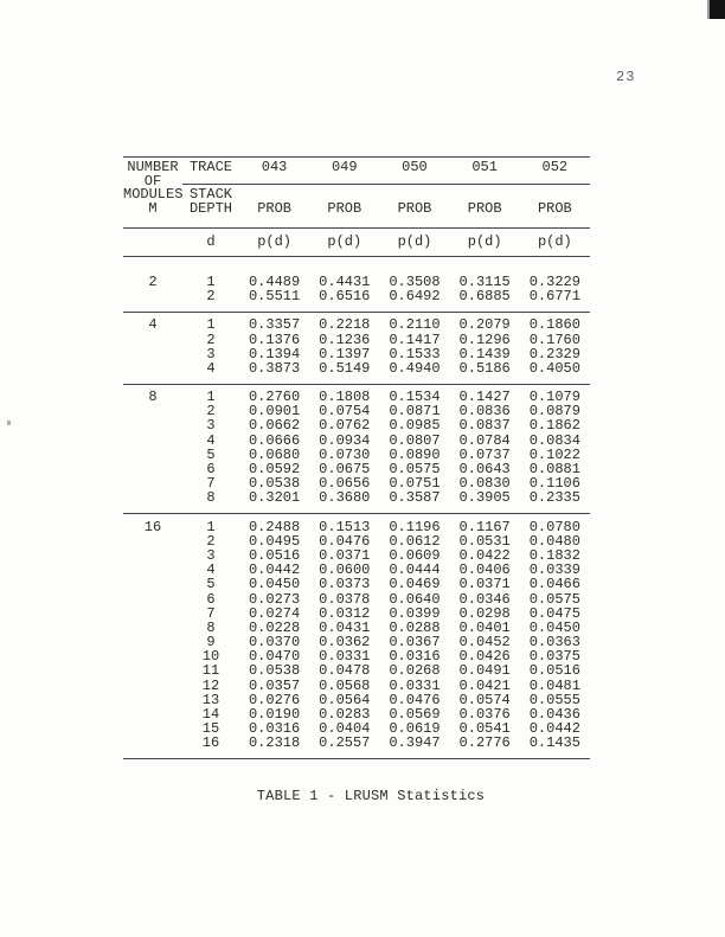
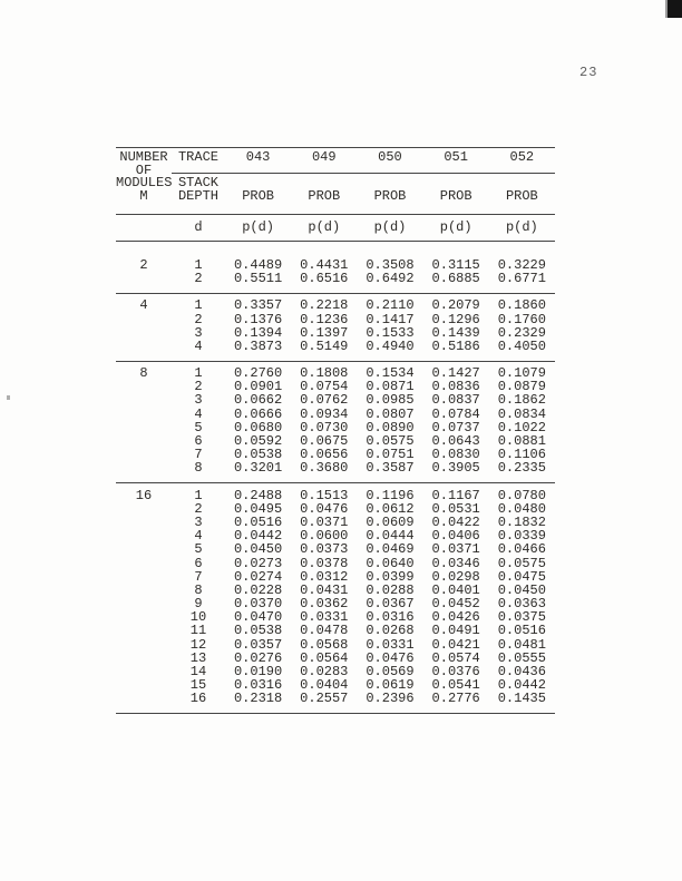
  23
  NUMBER
  TRACE
  043
  049
  050
  051
  052
  OF
  MODULES
  STACK
  M
  DEPTH
  PROB
  PROB
  PROB
  PROB
  PROB
  d
  p(d)
  p(d)
  p(d)
  p(d)
  p(d)
  2
  1
  0.4489
  0.4431
  0.3508
  0.3115
  0.3229
  2
  0.5511
  0.6516
  0.6492
  0.6885
  0.6771
  4
  1
  0.3357
  0.2218
  0.2110
  0.2079
  0.1860
  2
  0.1376
  0.1236
  0.1417
  0.1296
  0.1760
  3
  0.1394
  0.1397
  0.1533
  0.1439
  0.2329
  4
  0.3873
  0.5149
  0.4940
  0.5186
  0.4050
  8
  1
  0.2760
  0.1808
  0.1534
  0.1427
  0.1079
  2
  0.0901
  0.0754
  0.0871
  0.0836
  0.0879
  3
  0.0662
  0.0762
  0.0985
  0.0837
  0.1862
  4
  0.0666
  0.0934
  0.0807
  0.0784
  0.0834
  5
  0.0680
  0.0730
  0.0890
  0.0737
  0.1022
  6
  0.0592
  0.0675
  0.0575
  0.0643
  0.0881
  7
  0.0538
  0.0656
  0.0751
  0.0830
  0.1106
  8
  0.3201
  0.3680
  0.3587
  0.3905
  0.2335
  16
  1
  0.2488
  0.1513
  0.1196
  0.1167
  0.0780
  2
  0.0495
  0.0476
  0.0612
  0.0531
  0.0480
  3
  0.0516
  0.0371
  0.0609
  0.0422
  0.1832
  4
  0.0442
  0.0600
  0.0444
  0.0406
  0.0339
  5
  0.0450
  0.0373
  0.0469
  0.0371
  0.0466
  6
  0.0273
  0.0378
  0.0640
  0.0346
  0.0575
  7
  0.0274
  0.0312
  0.0399
  0.0298
  0.0475
  8
  0.0228
  0.0431
  0.0288
  0.0401
  0.0450
  9
  0.0370
  0.0362
  0.0367
  0.0452
  0.0363
  10
  0.0470
  0.0331
  0.0316
  0.0426
  0.0375
  11
  0.0538
  0.0478
  0.0268
  0.0491
  0.0516
  12
  0.0357
  0.0568
  0.0331
  0.0421
  0.0481
  13
  0.0276
  0.0564
  0.0476
  0.0574
  0.0555
  14
  0.0190
  0.0283
  0.0569
  0.0376
  0.0436
  15
  0.0316
  0.0404
  0.0619
  0.0541
  0.0442
  16
  0.2318
  0.2557
- 0.3947
+ 0.2396
  0.2776
  0.1435
- TABLE 1 - LRUSM Statistics
